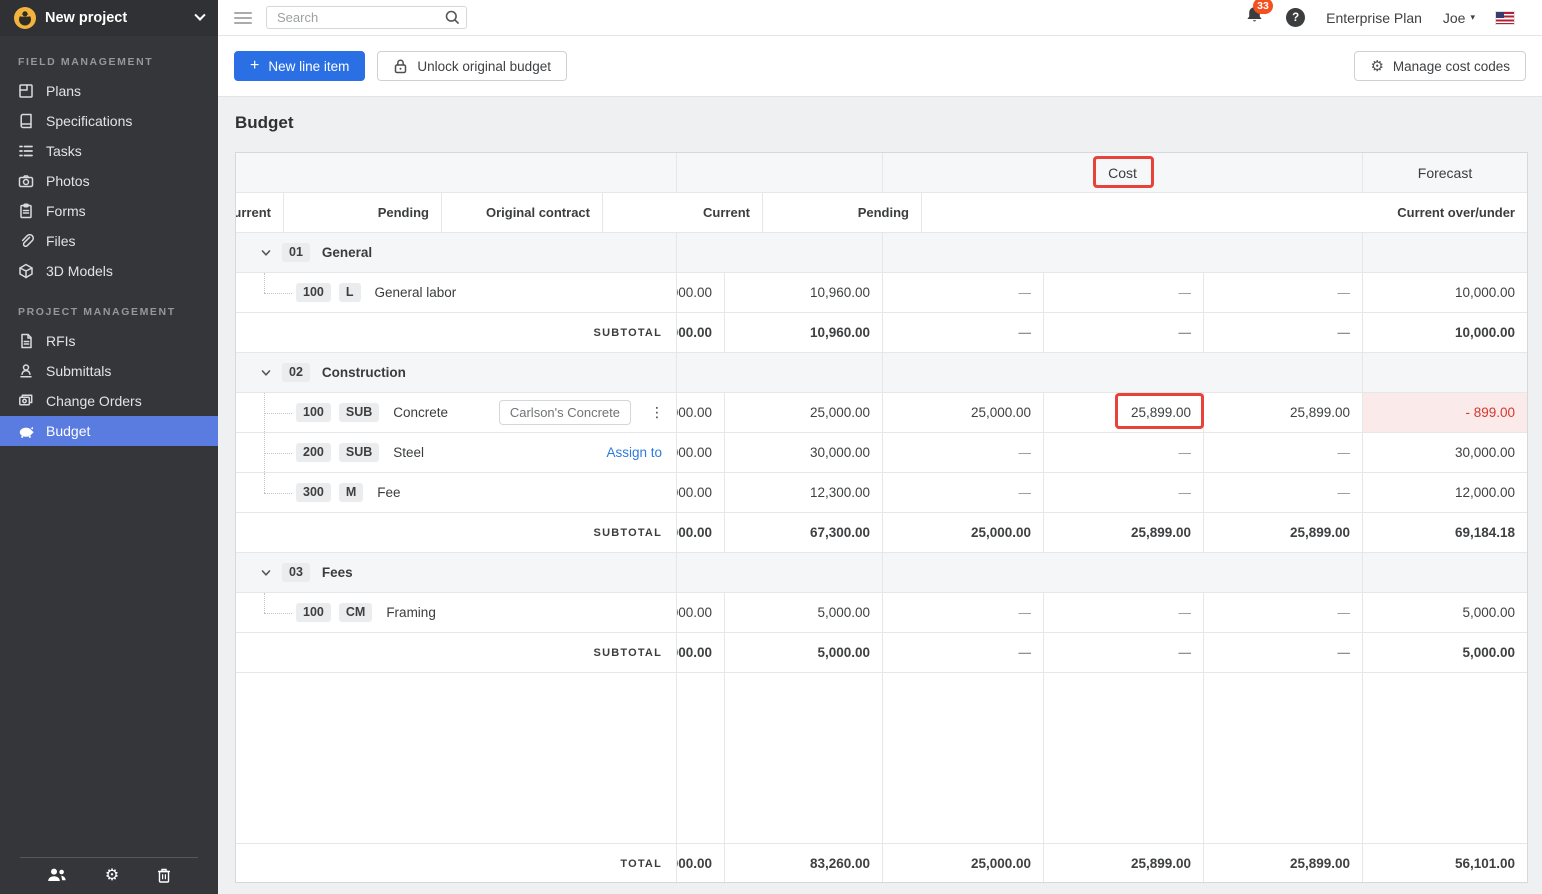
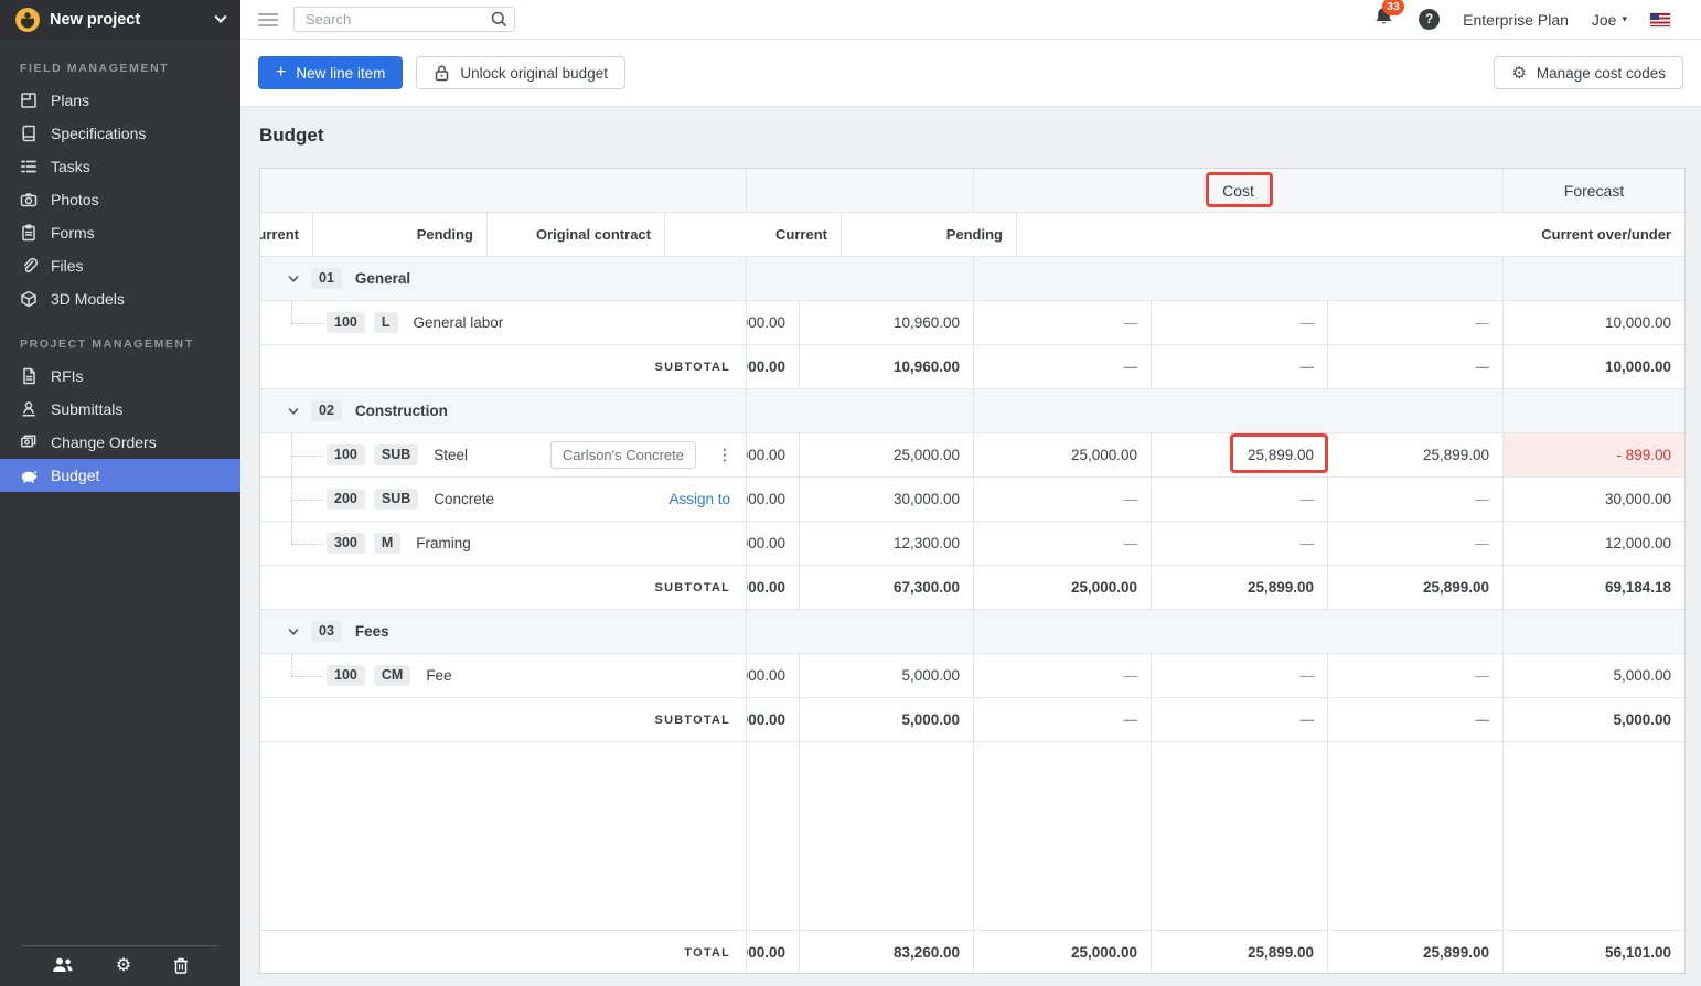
  New project
  FIELD MANAGEMENT
  Plans
  Specifications
  Tasks
  Photos
  Forms
  Files
  3D Models
  PROJECT MANAGEMENT
  RFIs
  Submittals
  Change Orders
  Budget
  ⚙
  Search
  33
  ?
  Enterprise Plan
  Joe
  ▾
  +
  New line item
  Unlock original budget
  ⚙
  Manage cost codes
  Budget
  Cost
  Forecast
  urrent
  Pending
  Original contract
  Current
  Pending
  Current over/under
  01
  General
  100
  L
  General labor
  00.00
  10,960.00
  —
  —
  —
  10,000.00
  SUBTOTAL
  00.00
  10,960.00
  —
  —
  —
  10,000.00
  02
  Construction
  100
  SUB
- Concrete
+ Steel
  Carlson's Concrete
  ⋮
  00.00
  25,000.00
  25,000.00
  25,899.00
  25,899.00
  - 899.00
  200
  SUB
- Steel
+ Concrete
  Assign to
  00.00
  30,000.00
  —
  —
  —
  30,000.00
  300
  M
- Fee
+ Framing
  00.00
  12,300.00
  —
  —
  —
  12,000.00
  SUBTOTAL
  00.00
  67,300.00
  25,000.00
  25,899.00
  25,899.00
  69,184.18
  03
  Fees
  100
  CM
- Framing
+ Fee
  00.00
  5,000.00
  —
  —
  —
  5,000.00
  SUBTOTAL
  00.00
  5,000.00
  —
  —
  —
  5,000.00
  TOTAL
  00.00
  83,260.00
  25,000.00
  25,899.00
  25,899.00
  56,101.00
